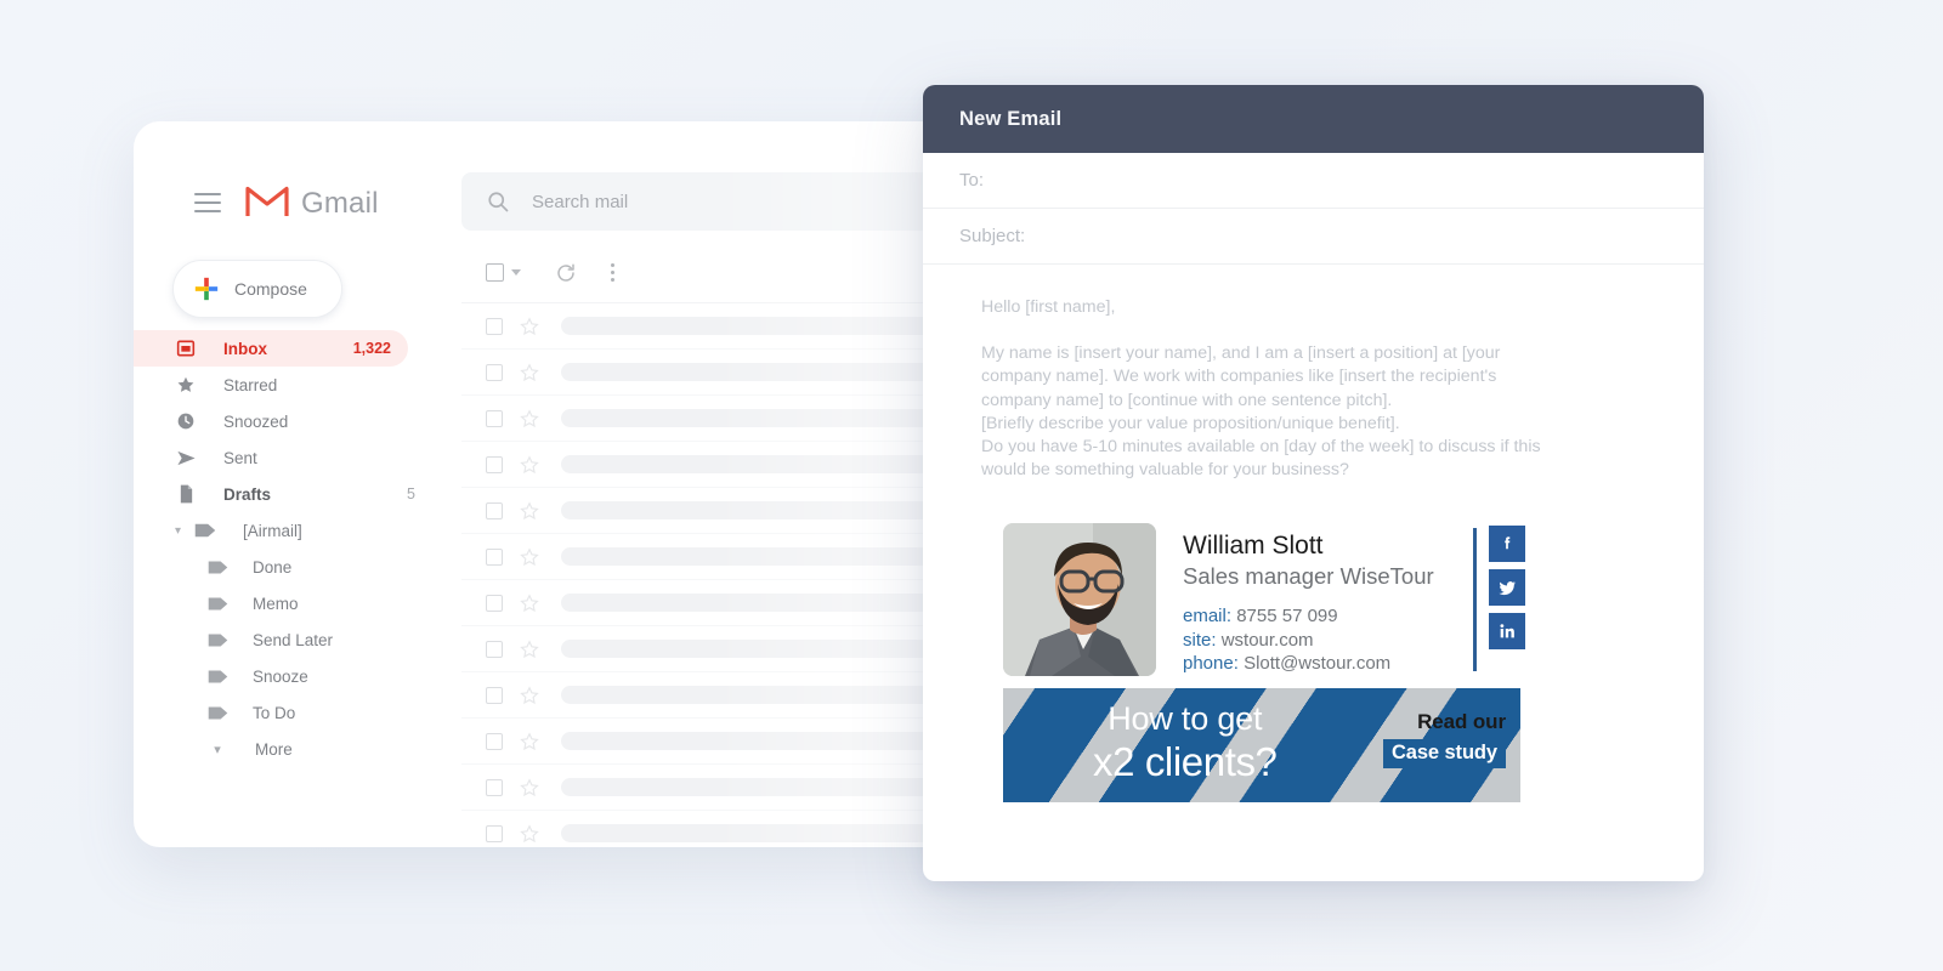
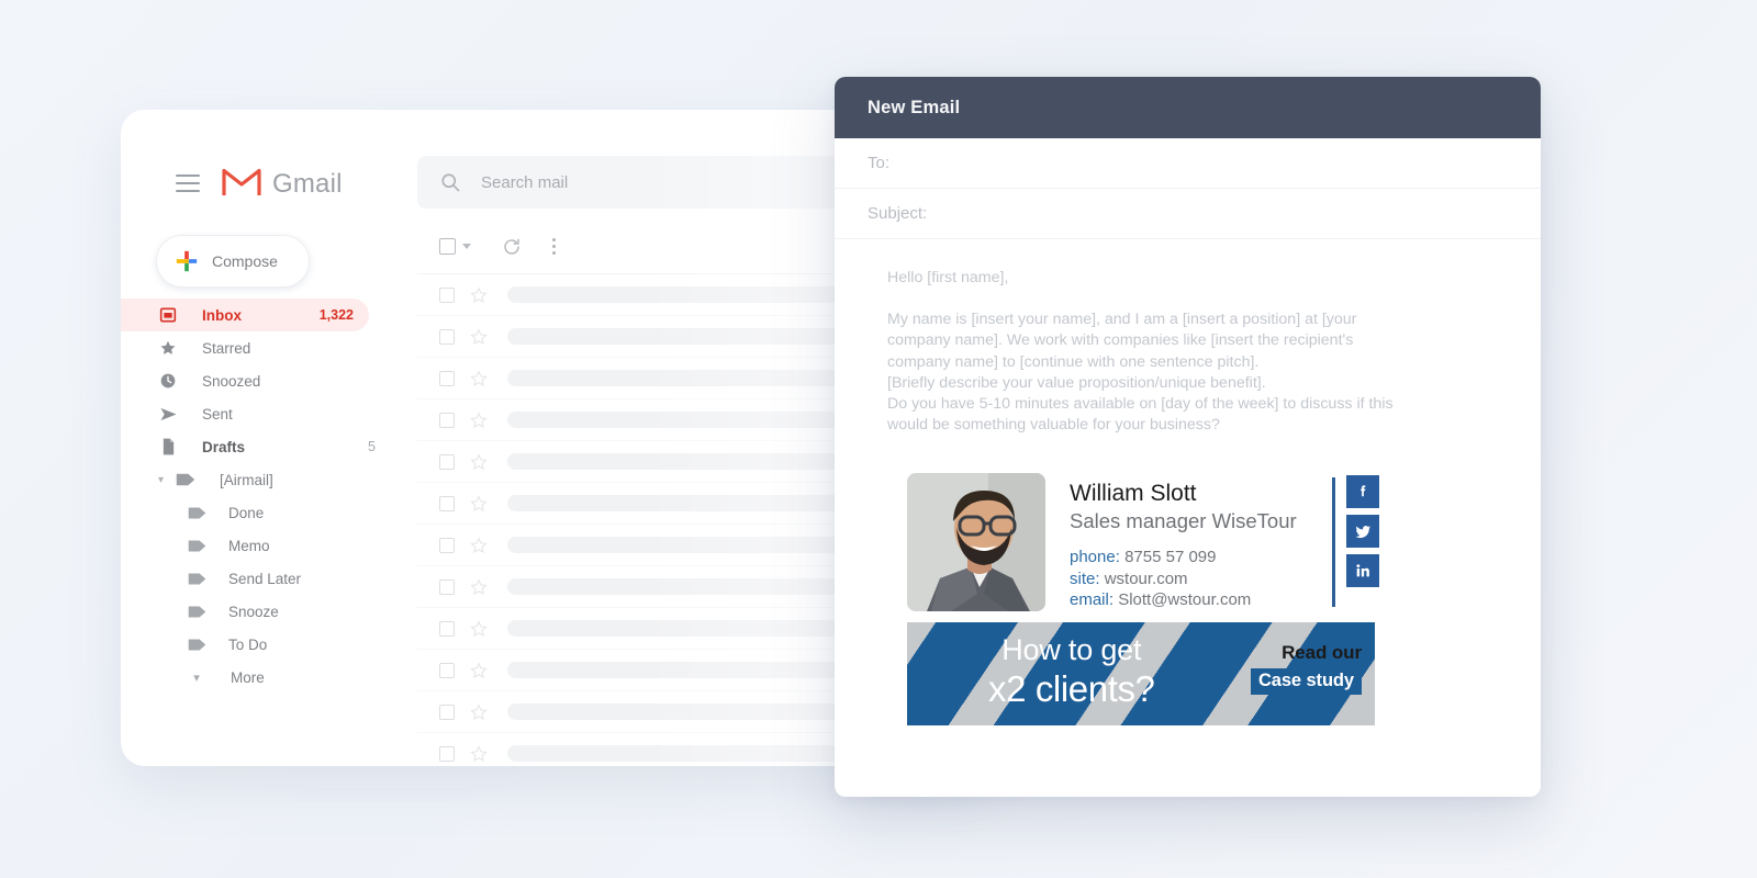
  New Email
  To:
  Subject:
  Hello [first name],
  My name is [insert your name], and I am a [insert a position] at [your
  company name]. We work with companies like [insert the recipient's
  company name] to [continue with one sentence pitch].
  [Briefly describe your value proposition/unique benefit].
  Do you have 5-10 minutes available on [day of the week] to discuss if this
  would be something valuable for your business?
  William Slott
  Sales manager WiseTour
- email: 8755 57 099
+ phone: 8755 57 099
  site: wstour.com
- phone: Slott@wstour.com
+ email: Slott@wstour.com
  How to get
  x2 clients?
  Read our
  Case study
